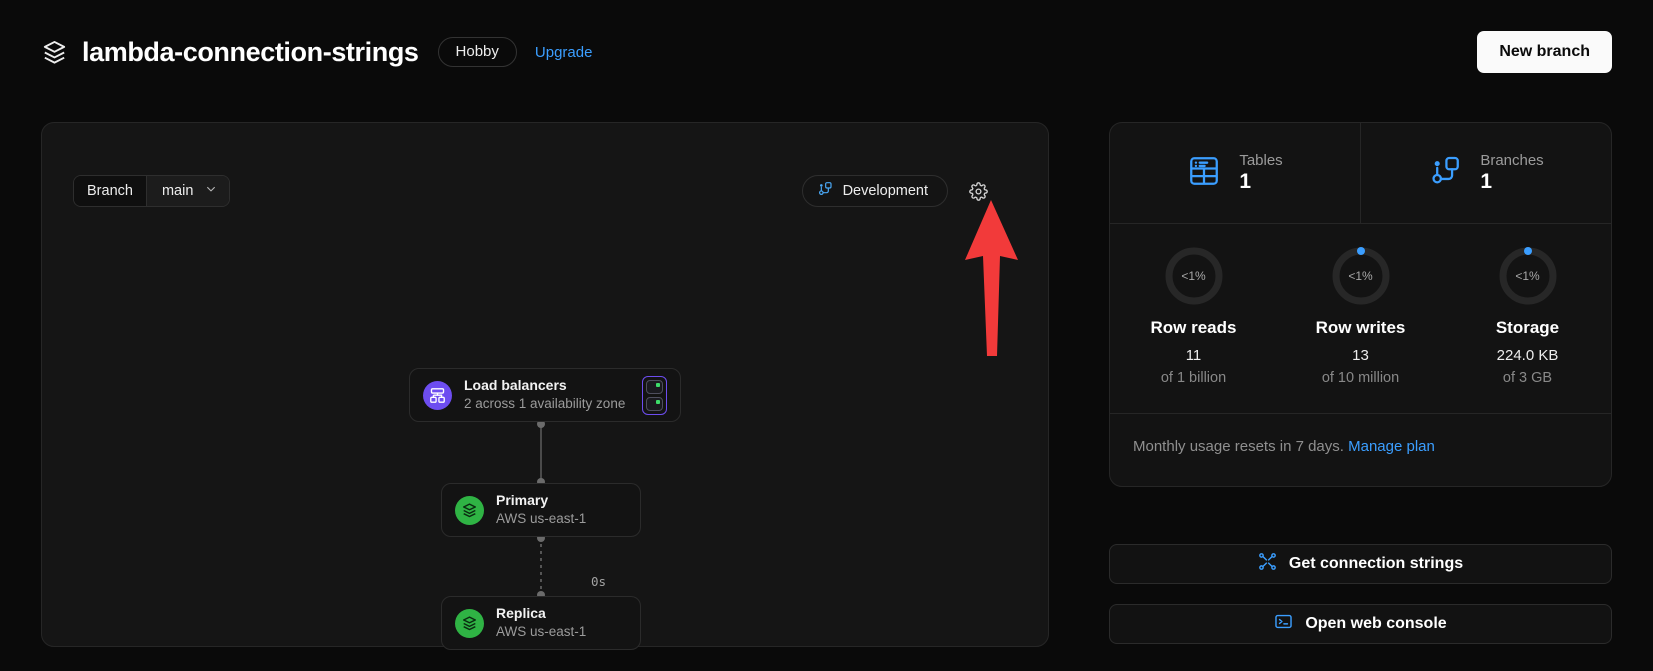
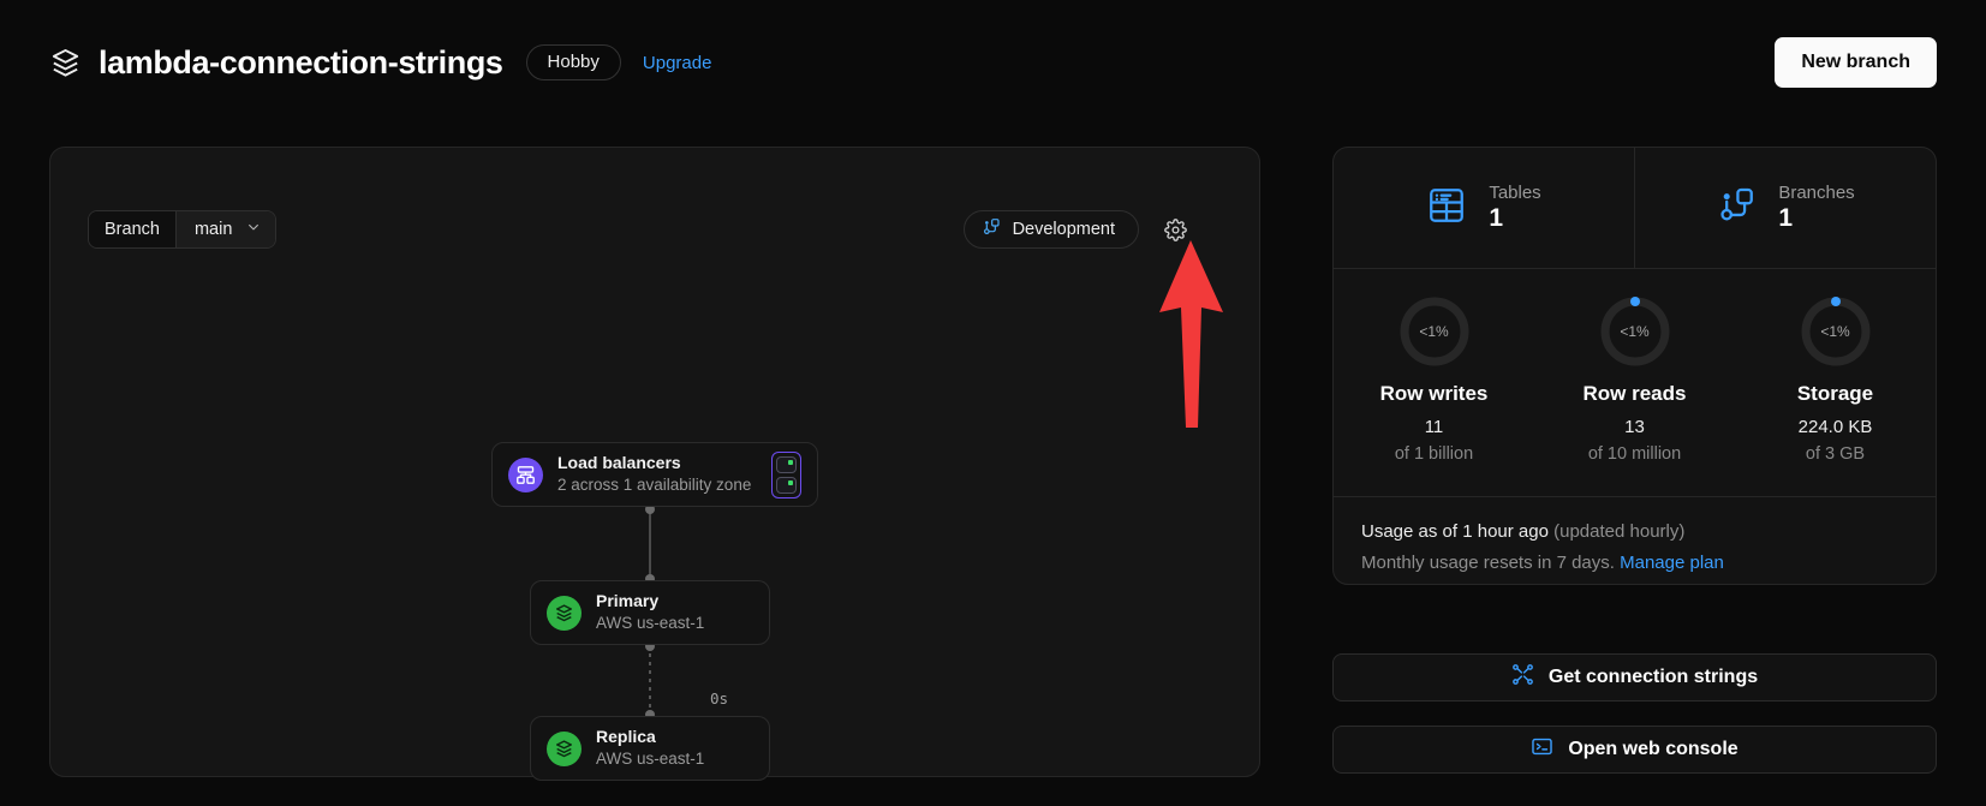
  lambda-connection-strings
  Hobby
  Upgrade
  New branch
  Branch
  main
  Development
  Load balancers
  2 across 1 availability zone
  Primary
  AWS us-east-1
  Replica
  AWS us-east-1
  0s
  Tables
  1
  Branches
  1
  <1%
- Row reads
+ Row writes
  11
  of 1 billion
  <1%
- Row writes
+ Row reads
  13
  of 10 million
  <1%
  Storage
  224.0 KB
  of 3 GB
+ Usage as of 1 hour ago (updated hourly)
  Monthly usage resets in 7 days. Manage plan
  Get connection strings
  Open web console
